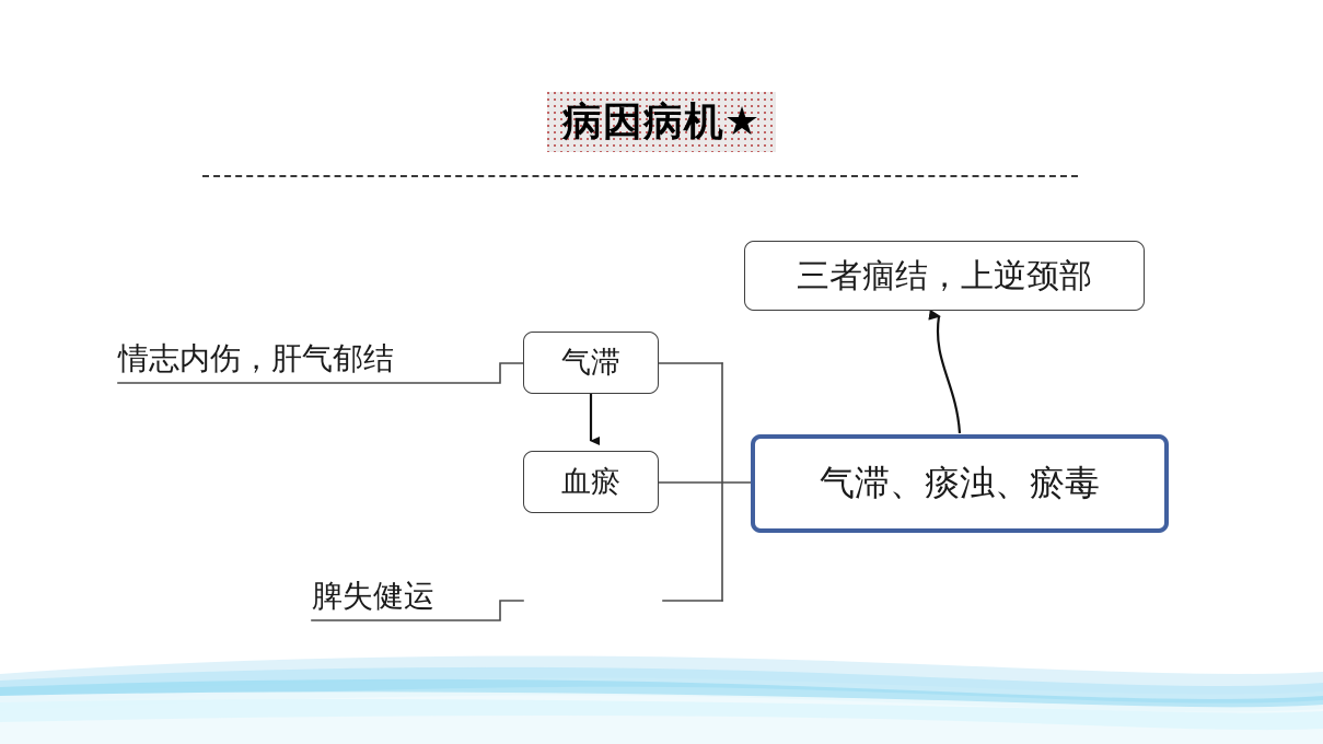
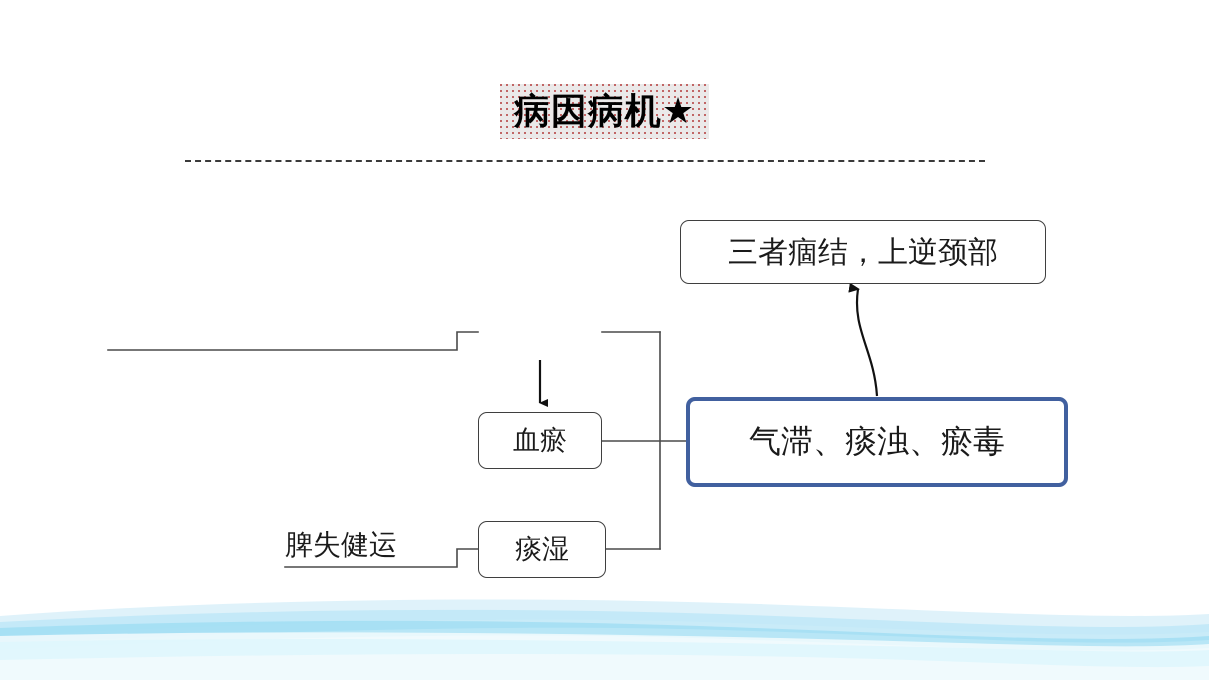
  病因病机★
- 情志内伤，肝气郁结
  脾失健运
- 气滞
  血瘀
+ 痰湿
  气滞、痰浊、瘀毒
  三者痼结，上逆颈部
